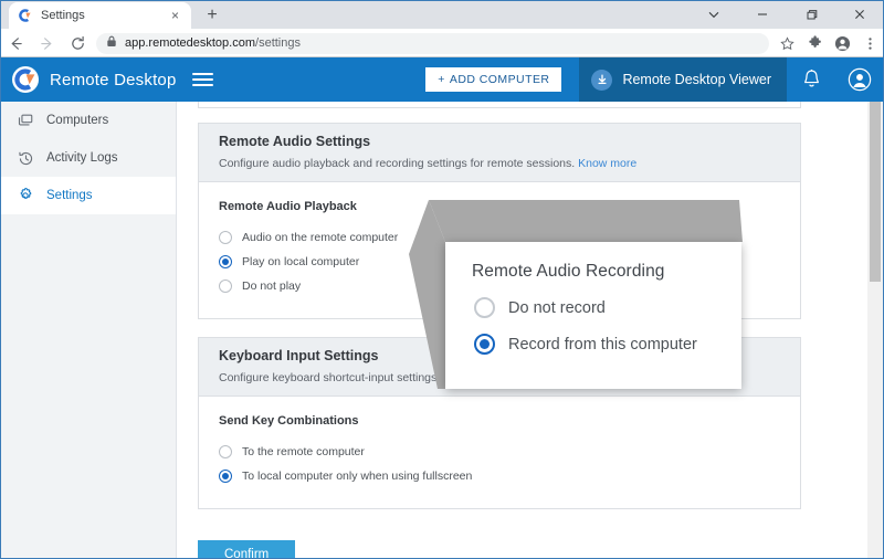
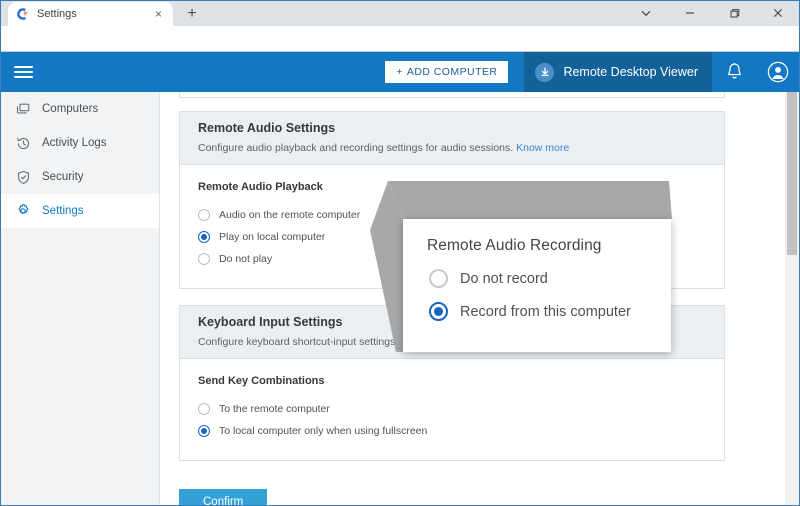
  Settings
  ×
  +
- app.remotedesktop.com/settings
- Remote Desktop
  +
  ADD COMPUTER
  Remote Desktop Viewer
  Computers
  Activity Logs
+ Security
  Settings
  Remote Audio Settings
- Configure audio playback and recording settings for remote sessions. Know more
+ Configure audio playback and recording settings for audio sessions. Know more
  Remote Audio Playback
  Audio on the remote computer
  Play on local computer
  Do not play
  Keyboard Input Settings
  Configure keyboard shortcut-input settings
  Send Key Combinations
  To the remote computer
  To local computer only when using fullscreen
  Confirm
  Remote Audio Recording
  Do not record
  Record from this computer
